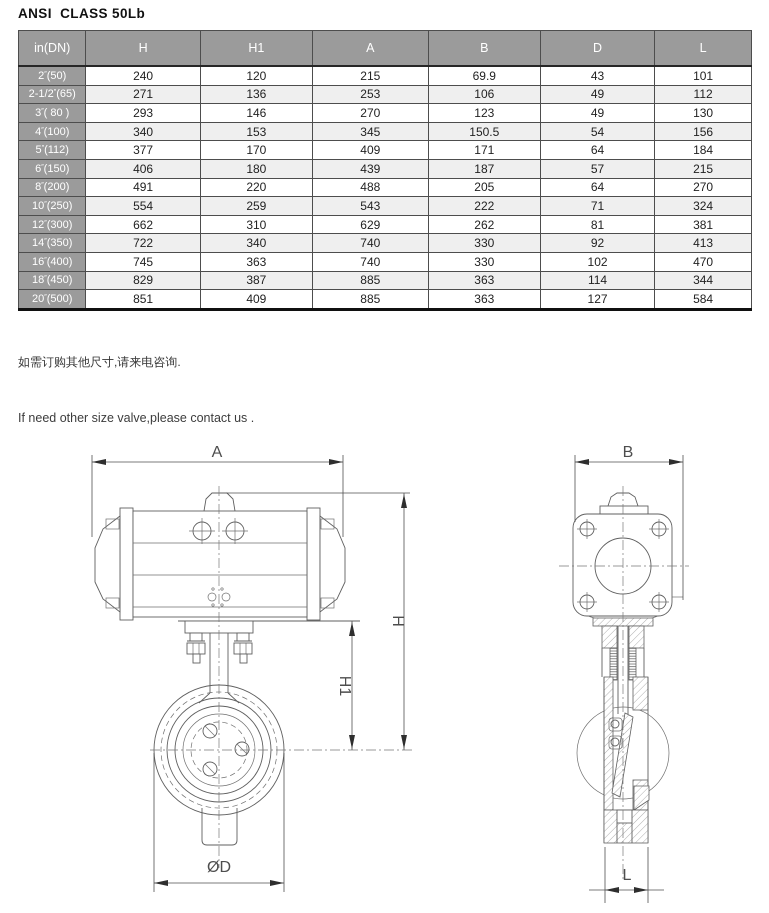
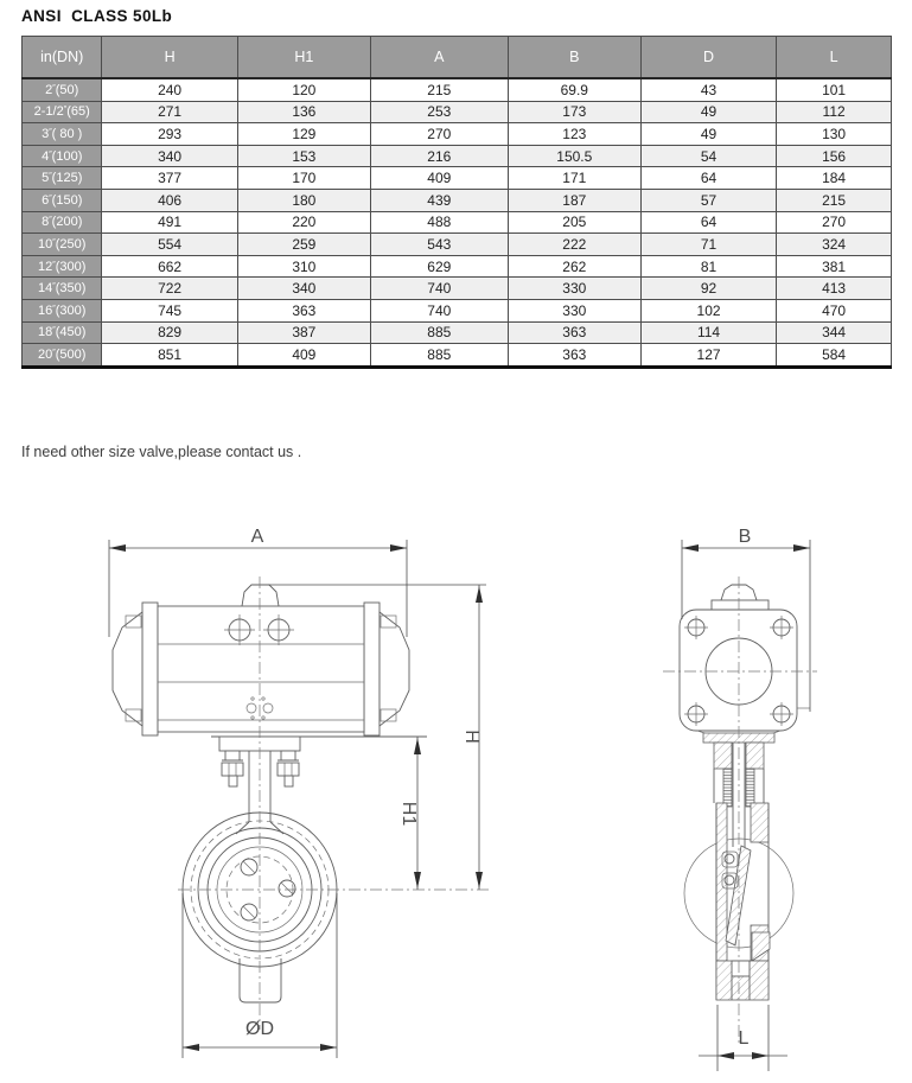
  ANSI CLASS 50Lb
  in(DN)	H	H1	A	B	D	L
  2 (50)	240	120	215	69.9	43	101
- 2-1/2 (65)	271	136	253	106	49	112
+ 2-1/2 (65)	271	136	253	173	49	112
- 3 ( 80 )	293	146	270	123	49	130
+ 3 ( 80 )	293	129	270	123	49	130
- 4 (100)	340	153	345	150.5	54	156
+ 4 (100)	340	153	216	150.5	54	156
- 5 (112)	377	170	409	171	64	184
+ 5 (125)	377	170	409	171	64	184
  6 (150)	406	180	439	187	57	215
  8 (200)	491	220	488	205	64	270
  10 (250)	554	259	543	222	71	324
  12 (300)	662	310	629	262	81	381
  14 (350)	722	340	740	330	92	413
- 16 (400)	745	363	740	330	102	470
+ 16 (300)	745	363	740	330	102	470
  18 (450)	829	387	885	363	114	344
  20 (500)	851	409	885	363	127	584
- 如需订购其他尺寸,请来电咨询.
  If need other size valve,please contact us .
  A
  ØD
  B
  L
